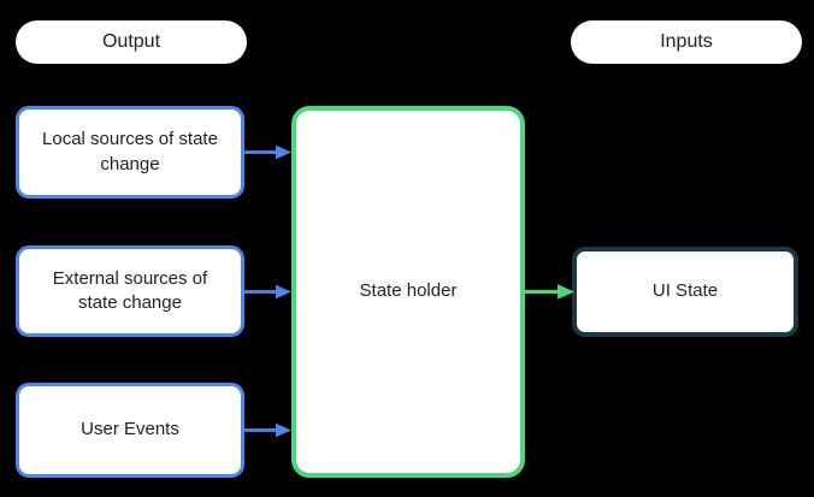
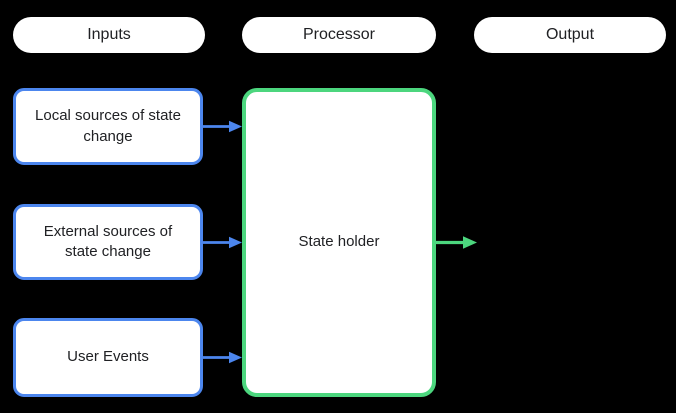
- Output
+ Inputs
+ Processor
- Inputs
+ Output
  Local sources of state
  change
  External sources of
  state change
  User Events
  State holder
- UI State
